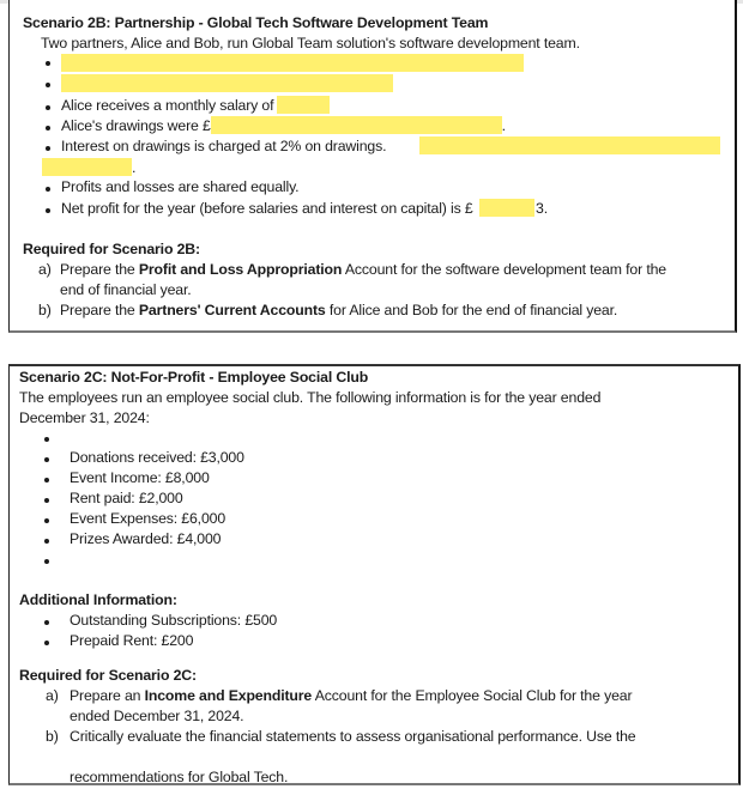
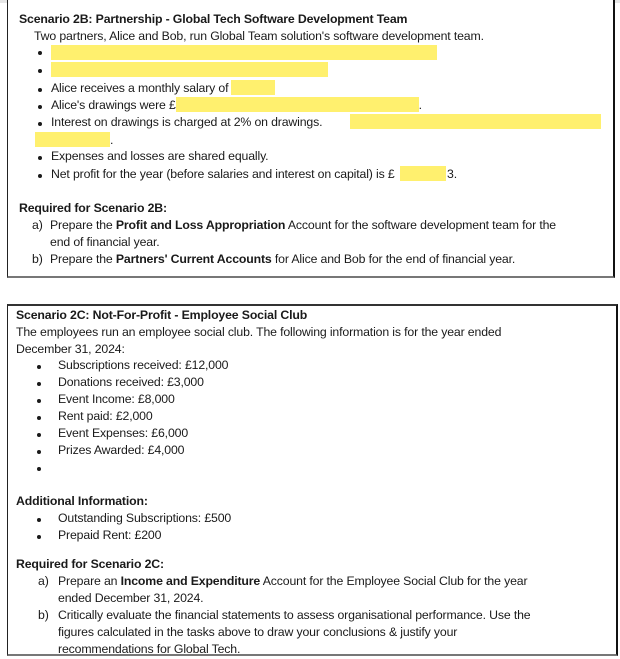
  Scenario 2B: Partnership - Global Tech Software Development Team
  Two partners, Alice and Bob, run Global Team solution's software development team.
  Alice receives a monthly salary of
  Alice's drawings were £ .
  Interest on drawings is charged at 2% on drawings.
  .
- Profits and losses are shared equally.
+ Expenses and losses are shared equally.
  Net profit for the year (before salaries and interest on capital) is £
  3.
  Required for Scenario 2B:
  a)
  Prepare the Profit and Loss Appropriation Account for the software development team for the
  end of financial year.
  b)
  Prepare the Partners' Current Accounts for Alice and Bob for the end of financial year.
  Scenario 2C: Not-For-Profit - Employee Social Club
  The employees run an employee social club. The following information is for the year ended
  December 31, 2024:
+ Subscriptions received: £12,000
  Donations received: £3,000
  Event Income: £8,000
  Rent paid: £2,000
  Event Expenses: £6,000
  Prizes Awarded: £4,000
  Additional Information:
  Outstanding Subscriptions: £500
  Prepaid Rent: £200
  Required for Scenario 2C:
  a)
  Prepare an Income and Expenditure Account for the Employee Social Club for the year
  ended December 31, 2024.
  b)
  Critically evaluate the financial statements to assess organisational performance. Use the
+ figures calculated in the tasks above to draw your conclusions & justify your
  recommendations for Global Tech.
